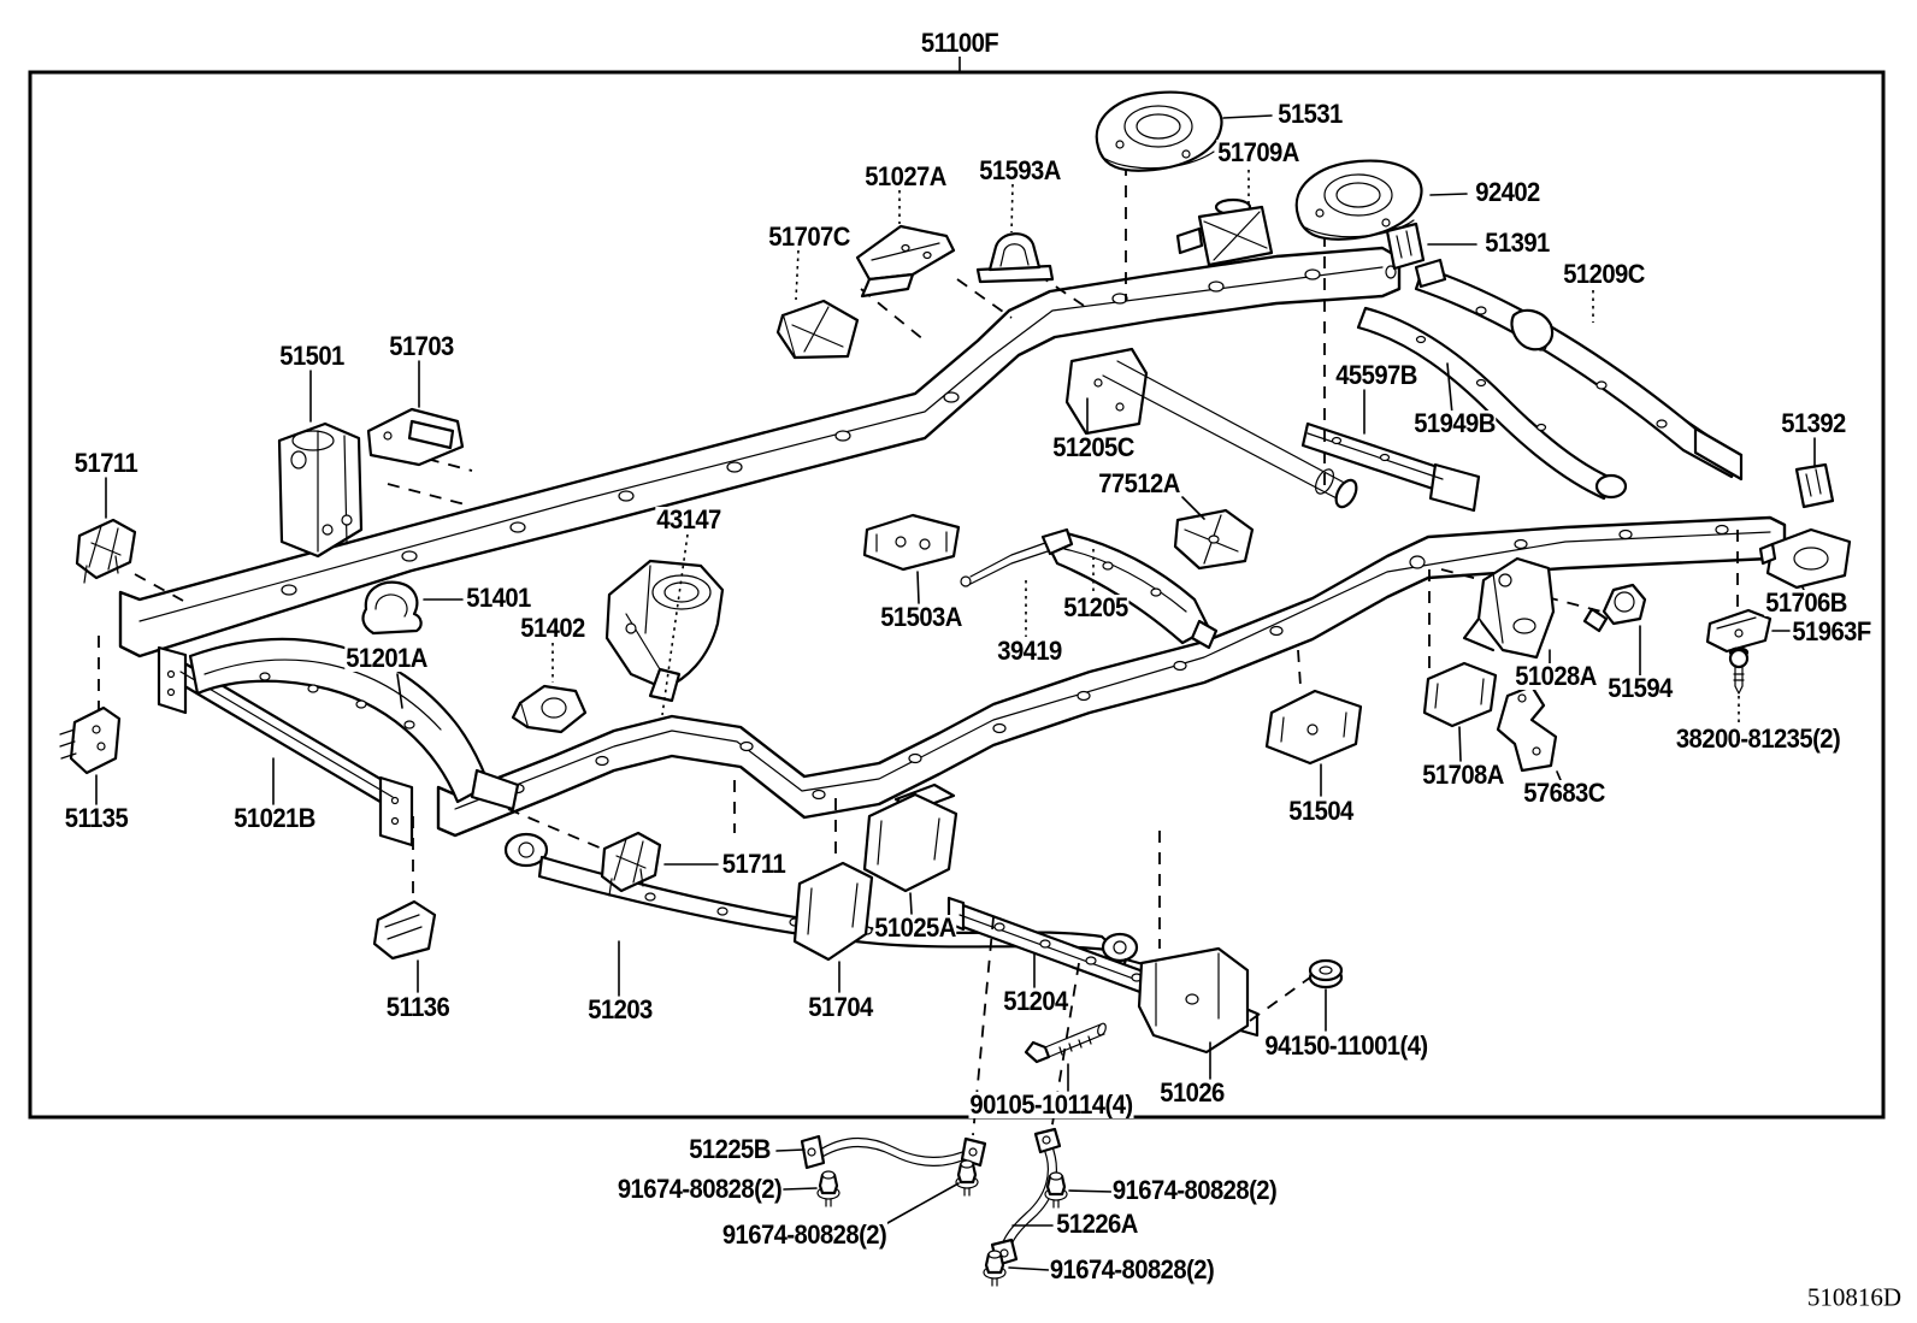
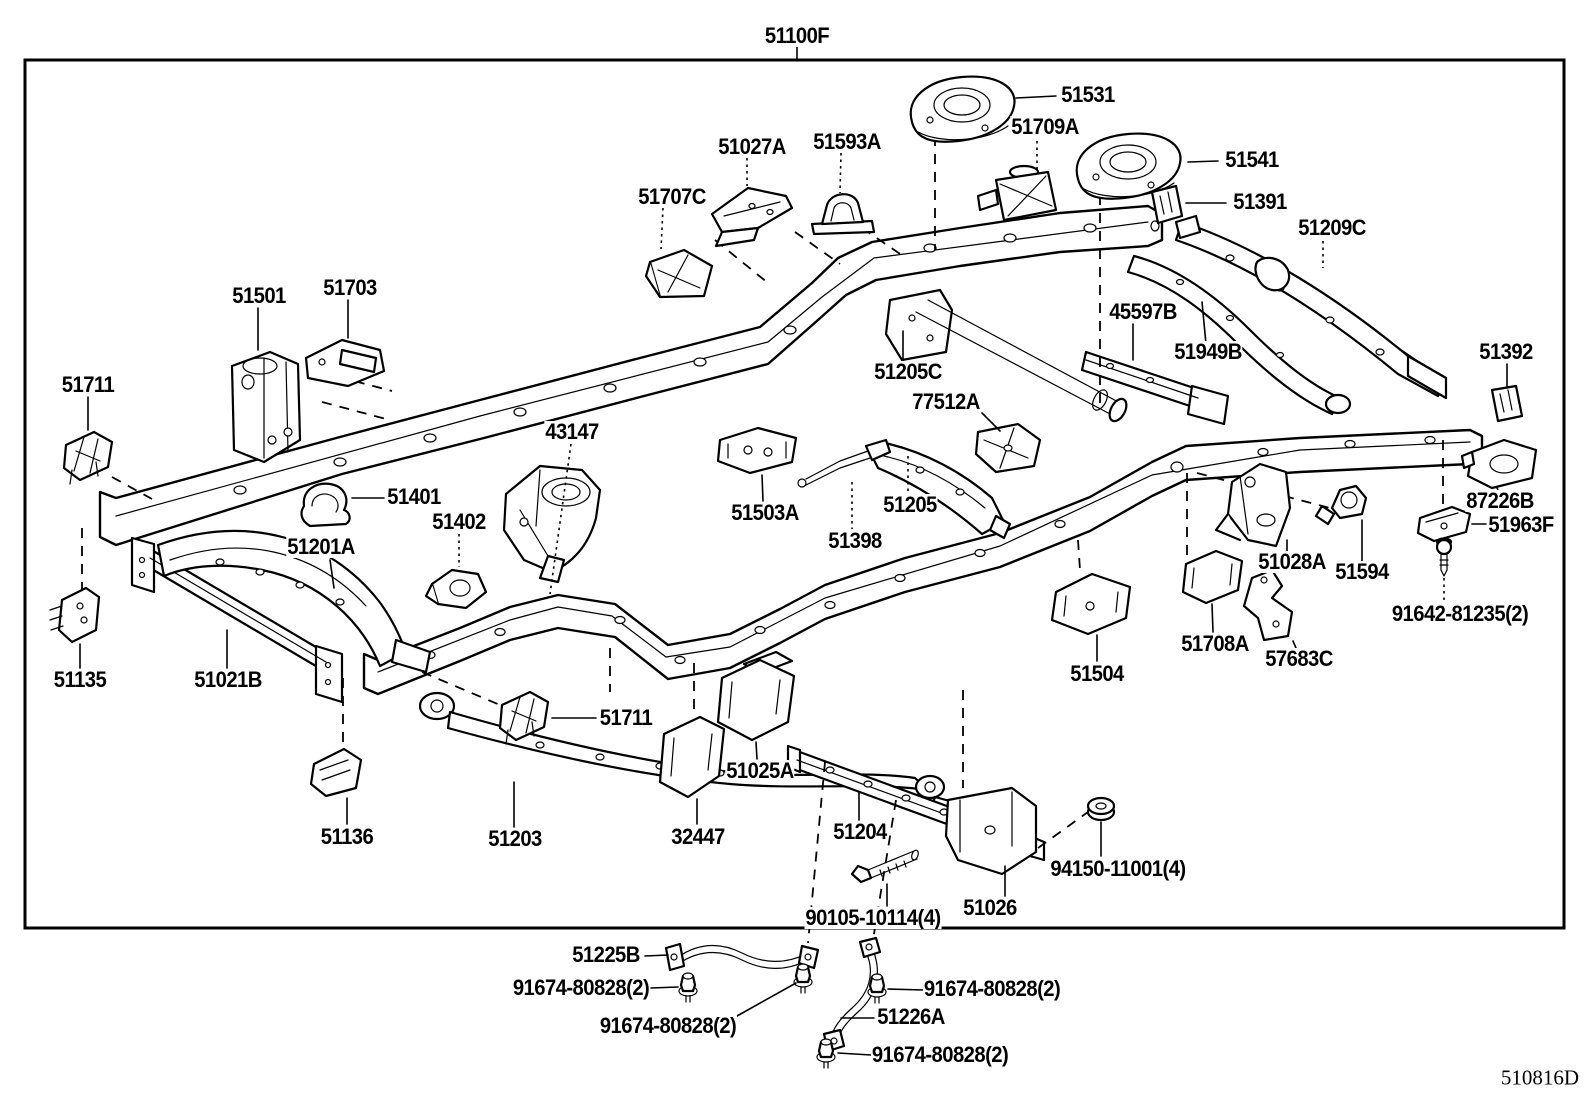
  51100F
  51531
  51709A
  51027A
  51593A
- 92402
+ 51541
  51707C
  51391
  51209C
  51501
  51703
  45597B
  51949B
  51392
  51711
  51205C
  77512A
  43147
  51401
  51402
  51201A
  51503A
  51205
- 39419
+ 51398
- 51706B
+ 87226B
  51963F
  51028A
  51594
- 38200-81235(2)
+ 91642-81235(2)
  51708A
  57683C
  51504
  51135
  51021B
  51711
  51025A
  51136
  51203
- 51704
+ 32447
  51204
  94150-11001(4)
  51026
  90105-10114(4)
  51225B
  91674-80828(2)
  91674-80828(2)
  91674-80828(2)
  51226A
  91674-80828(2)
  510816D
